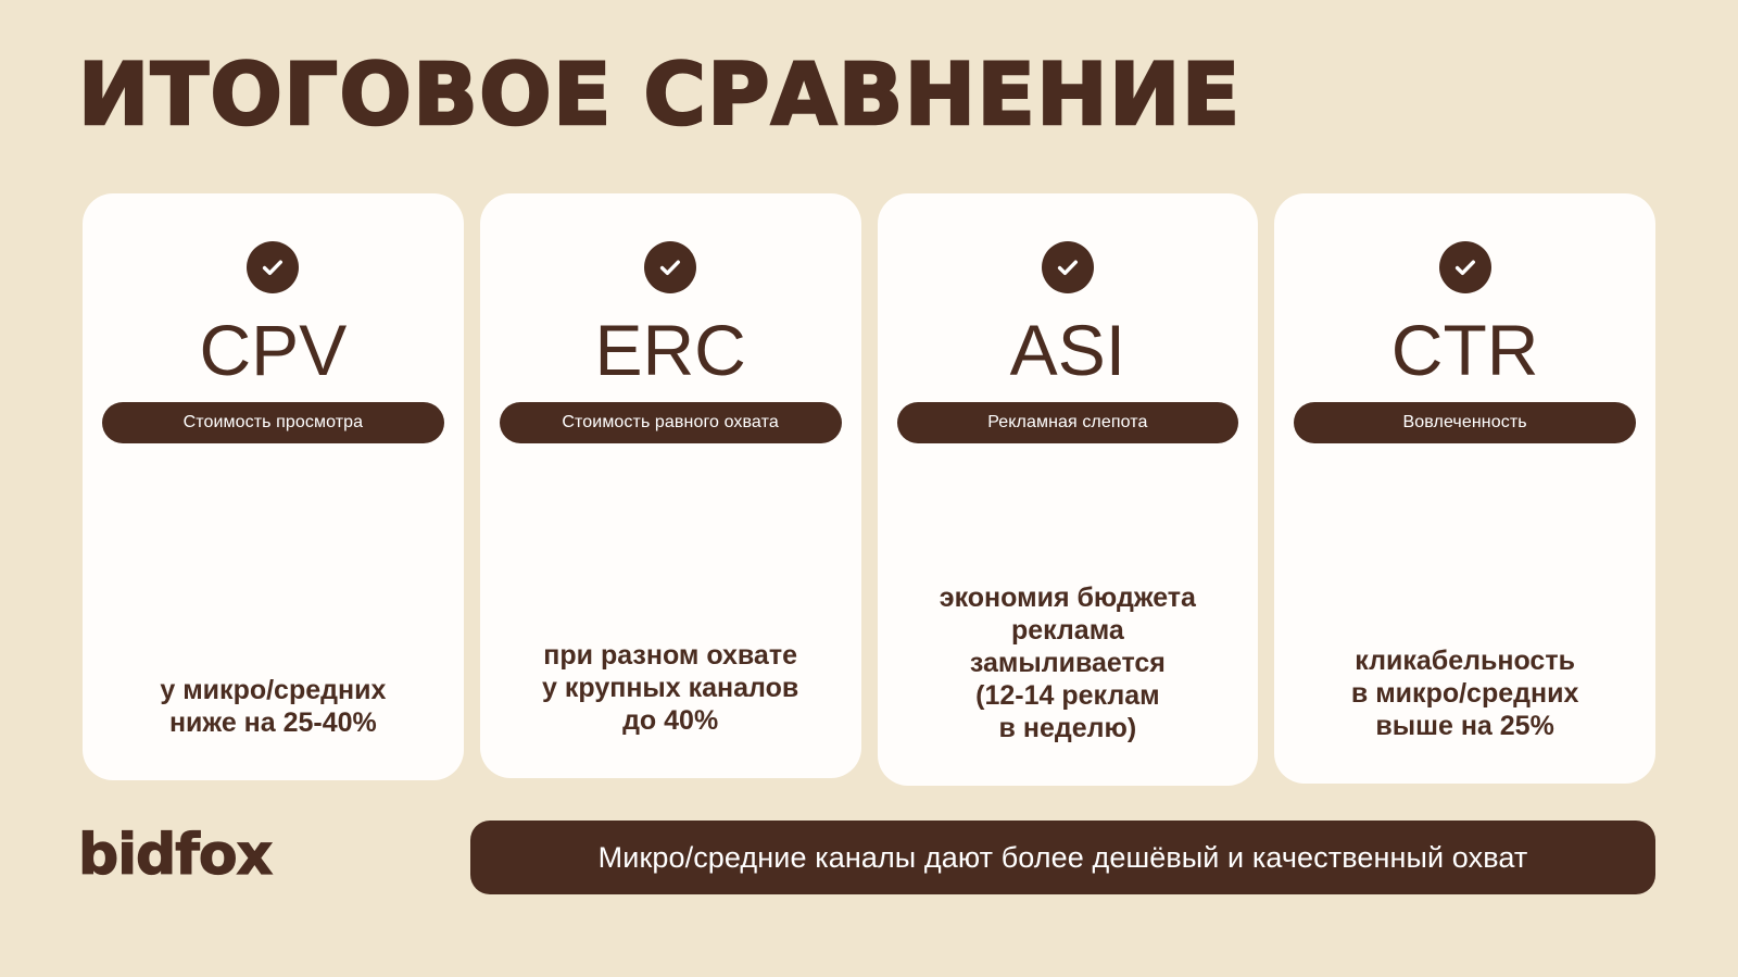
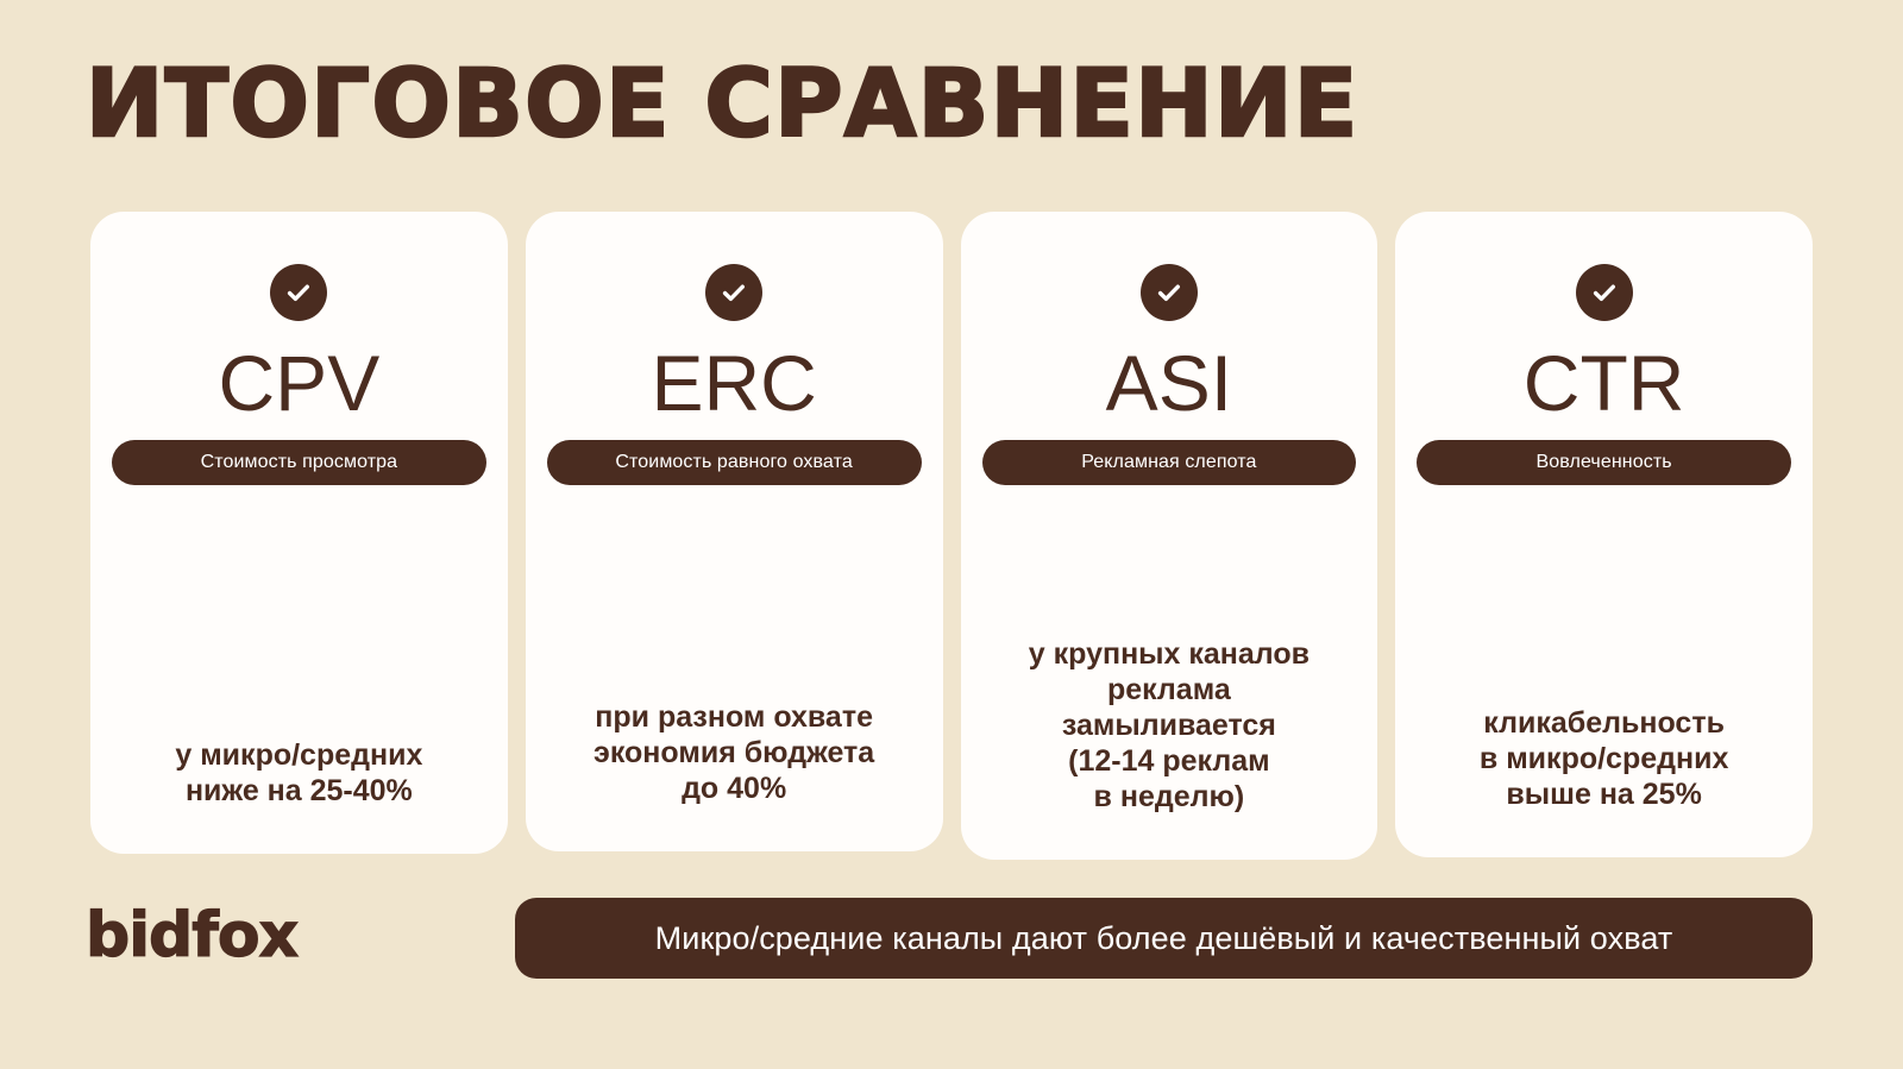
  ИТОГОВОЕ СРАВНЕНИЕ
  CPV
  Стоимость просмотра
  у микро/средних
  ниже на 25-40%
  ERC
  Стоимость равного охвата
  при разном охвате
- у крупных каналов
+ экономия бюджета
  до 40%
  ASI
  Рекламная слепота
- экономия бюджета
+ у крупных каналов
  реклама
  замыливается
  (12-14 реклам
  в неделю)
  CTR
  Вовлеченность
  кликабельность
  в микро/средних
  выше на 25%
  bidfox
  Микро/средние каналы дают более дешёвый и качественный охват
